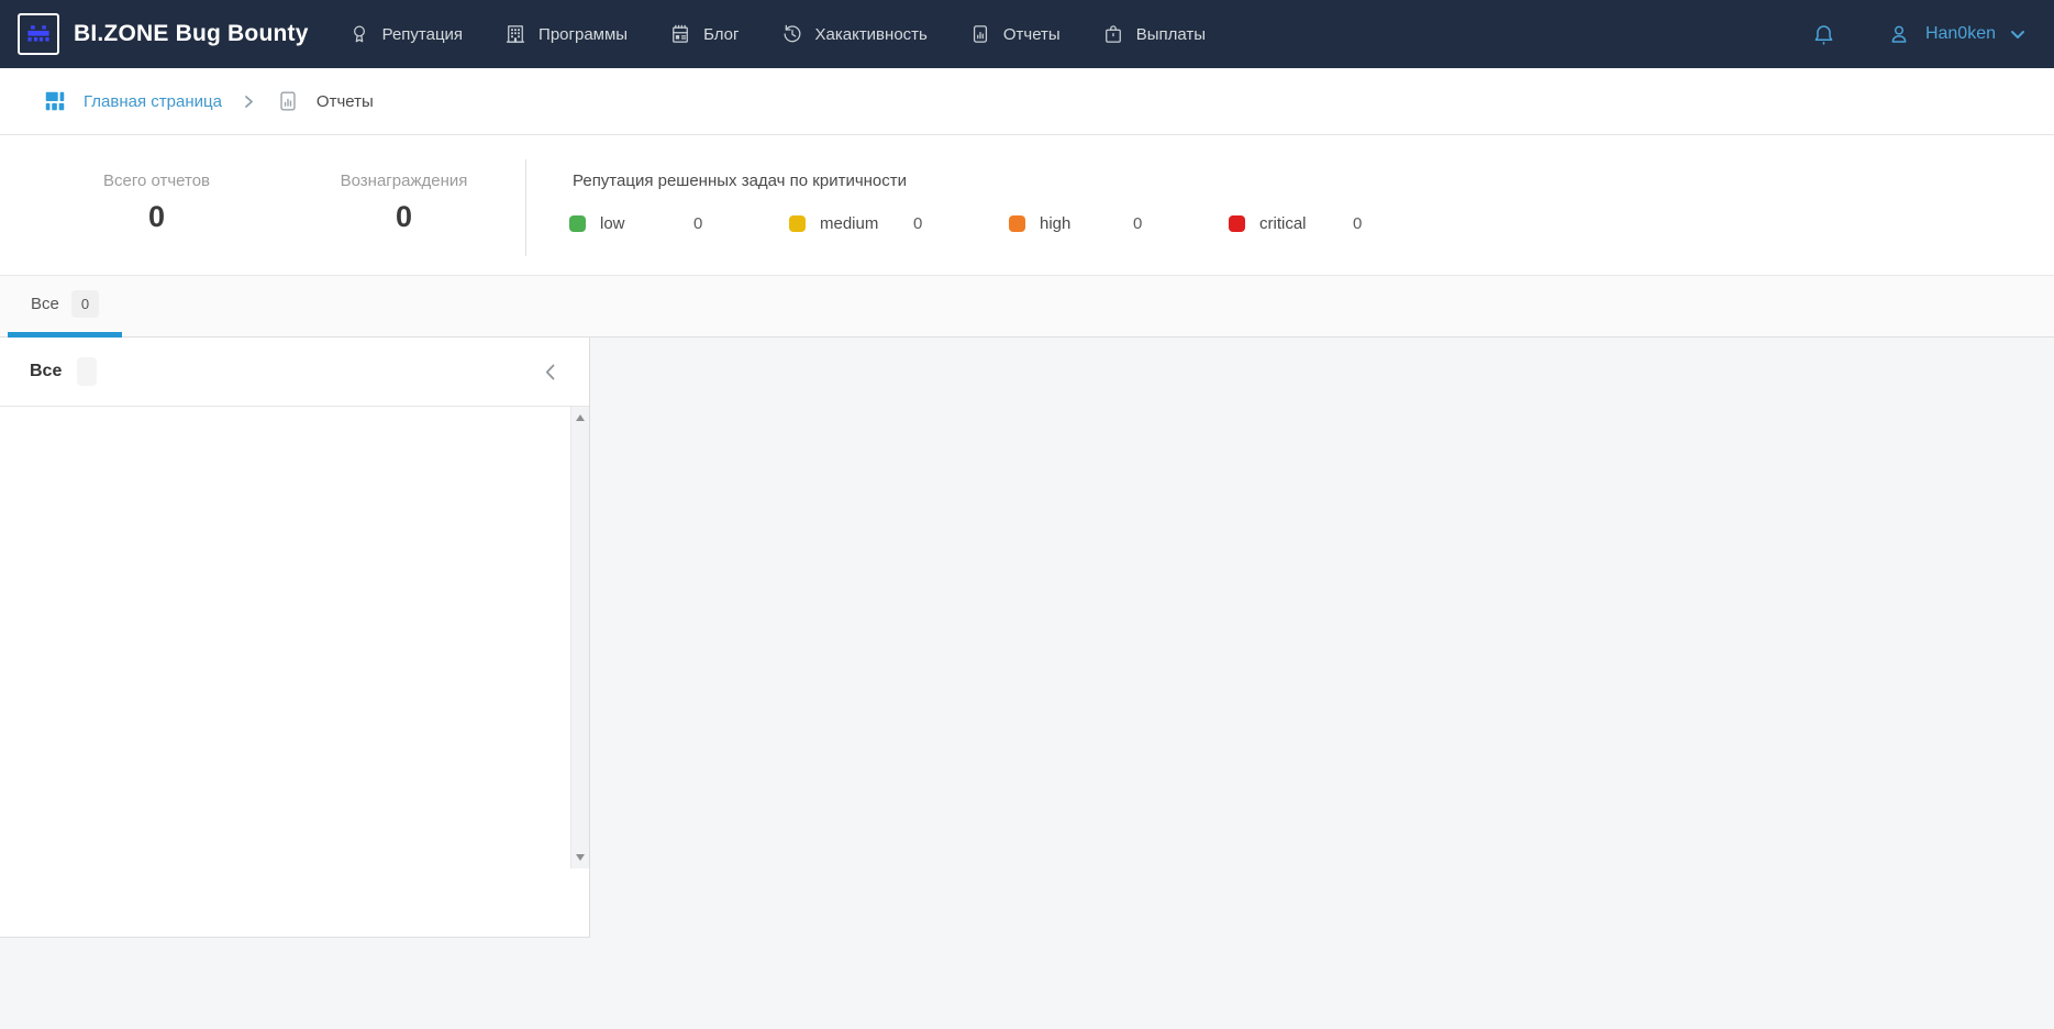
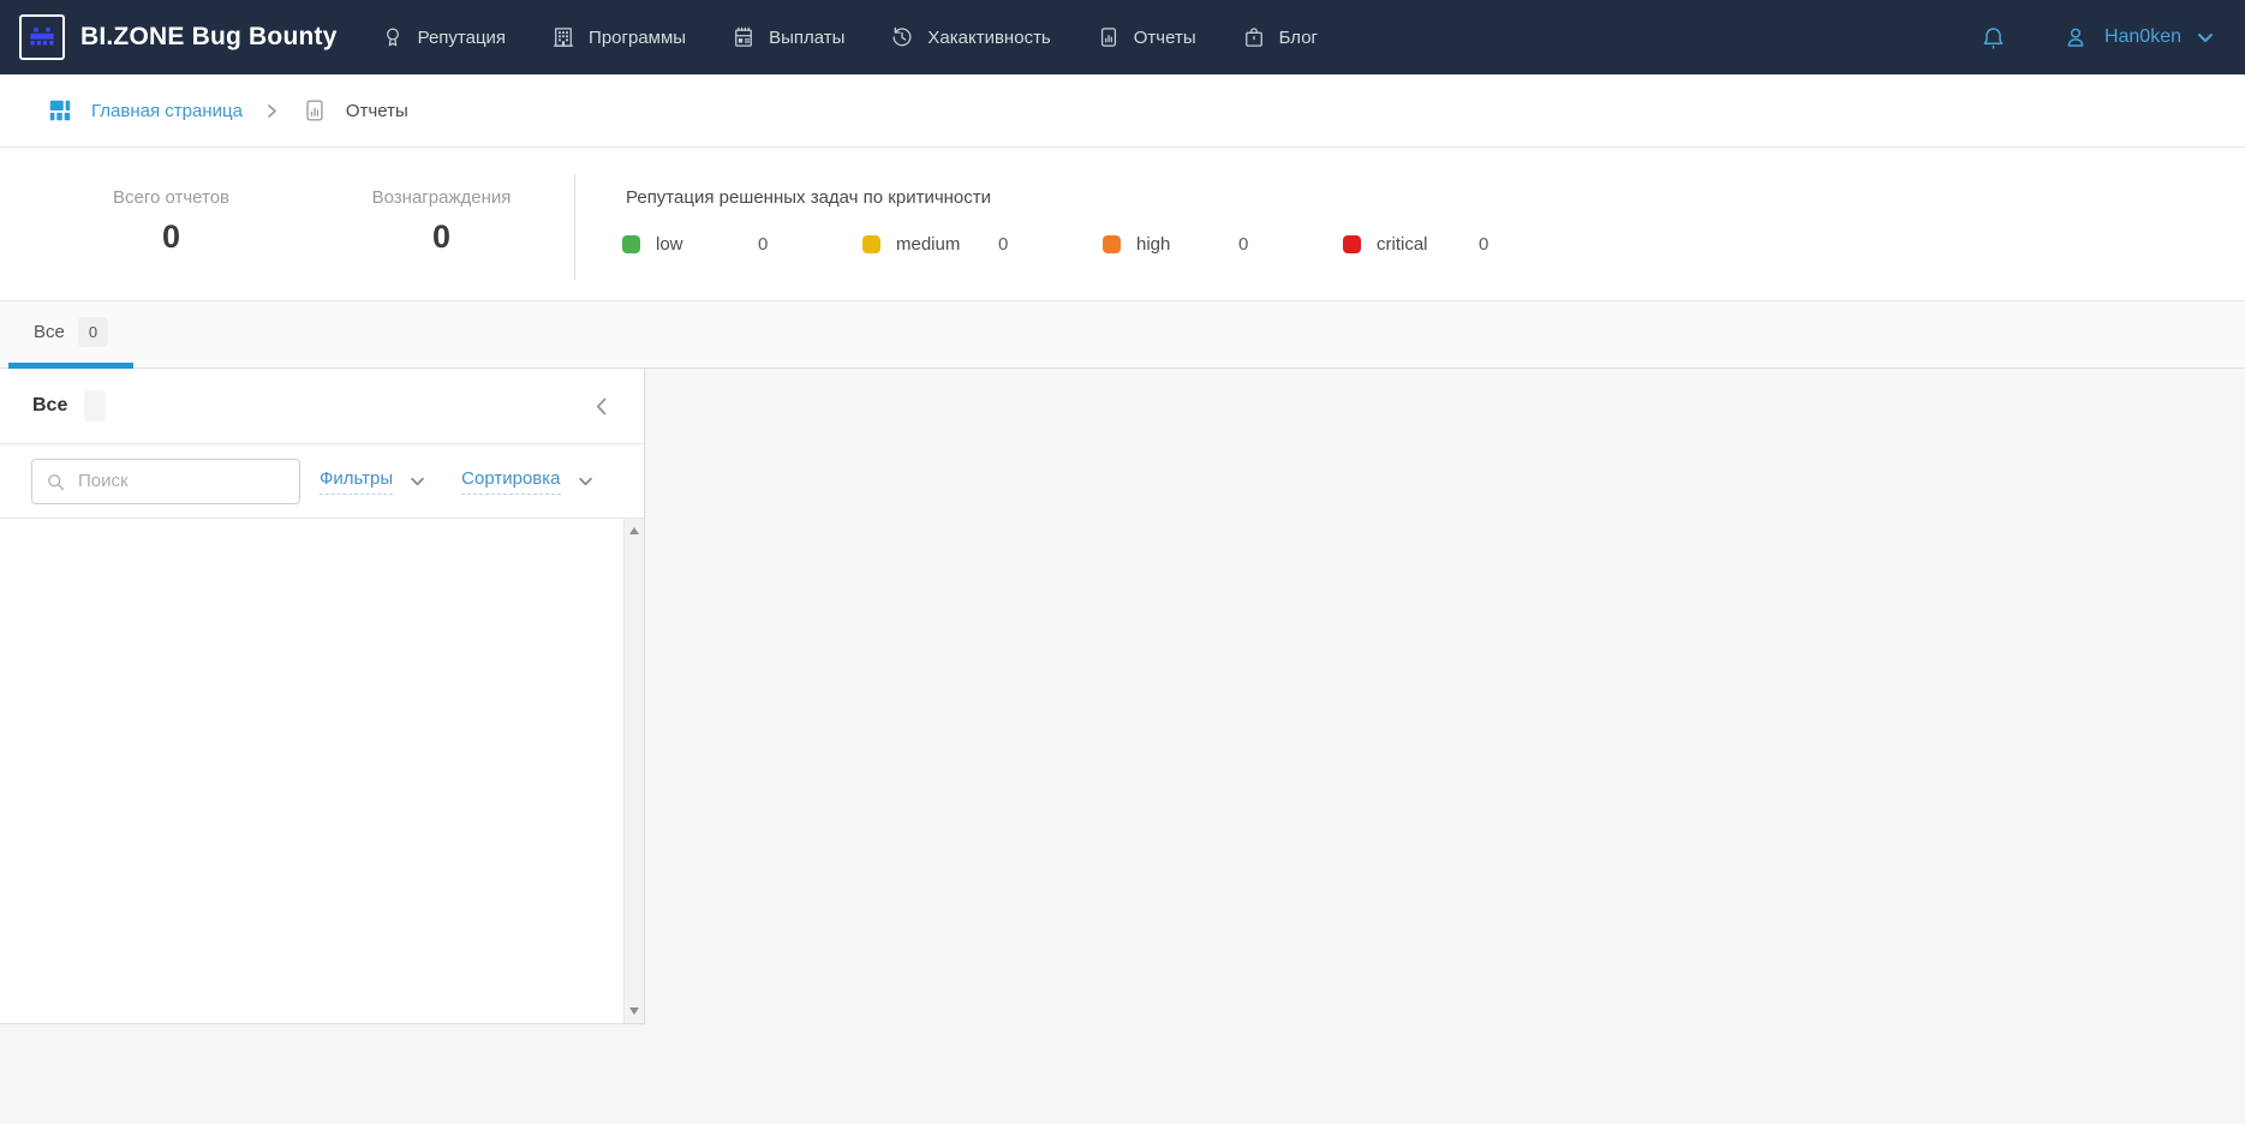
  BI.ZONE Bug Bounty
  Репутация
  Программы
- Блог
+ Выплаты
  Хакактивность
  Отчеты
- Выплаты
+ Блог
  Han0ken
  Главная страница
  Отчеты
  Всего отчетов
  0
  Вознаграждения
  0
  Репутация решенных задач по критичности
  low
  0
  medium
  0
  high
  0
  critical
  0
  Все
  0
  Все
+ Поиск
+ Фильтры
+ Сортировка
